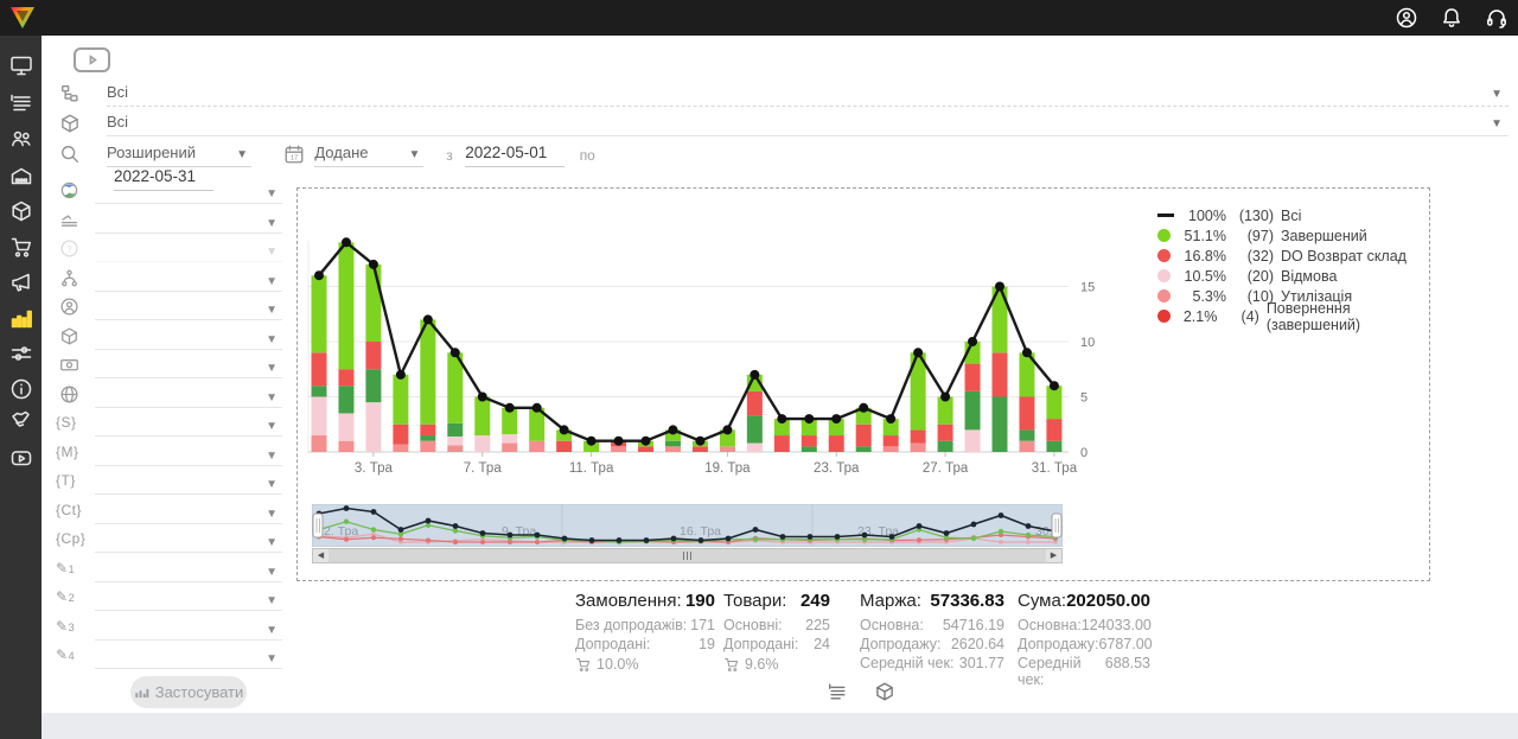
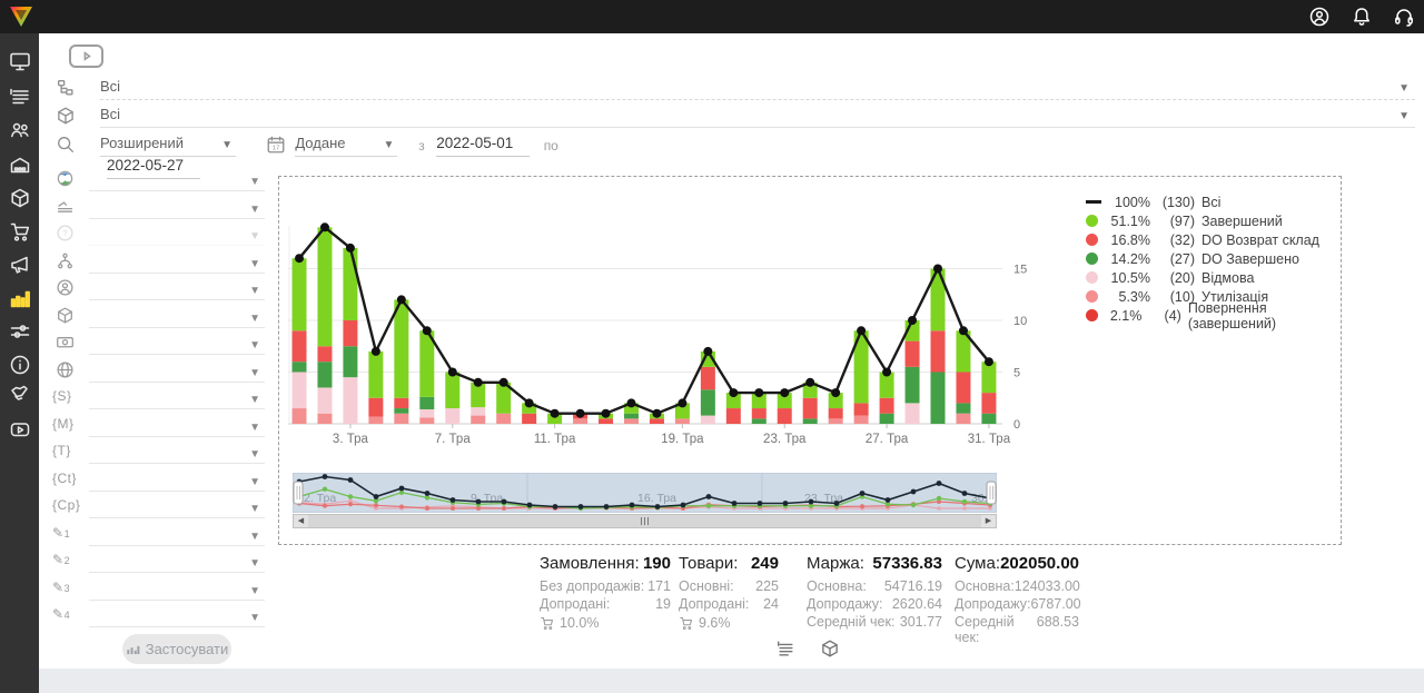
  Всі
  ▼
  Всі
  ▼
  Розширений
  ▼
  Додане
  ▼
- з 2022-05-01 по 2022-05-31
+ з 2022-05-01 по 2022-05-27
  ▼
  ▼
  ▼
  ▼
  ▼
  ▼
  ▼
  ▼
  {S}
  ▼
  {M}
  ▼
  {T}
  ▼
  {Ct}
  ▼
  {Cp}
  ▼
  ✎1
  ▼
  ✎2
  ▼
  ✎3
  ▼
  ✎4
  ▼
  Застосувати
  0
  5
  10
  15
  3. Тра
  7. Тра
  11. Тра
  19. Тра
  23. Тра
  27. Тра
  31. Тра
  100%
  (130)
  Всі
  51.1%
  (97)
  Завершений
  16.8%
  (32)
  DO Возврат склад
+ 14.2%
+ (27)
+ DO Завершено
  10.5%
  (20)
  Відмова
  5.3%
  (10)
  Утилізація
  2.1%
  (4)
  Повернення (завершений)
  2. Тра
  9. Тра
  16. Тра
  23. Тра
  Замовлення:
  190
  Без допродажів:
  171
  Допродані:
  19
  10.0%
  Товари:
  249
  Основні:
  225
  Допродані:
  24
  9.6%
  Маржа:
  57336.83
  Основна:
  54716.19
  Допродажу:
  2620.64
  Середній чек:
  301.77
  Сума:
  202050.00
  Основна:
  124033.00
  Допродажу:
  6787.00
  Середній чек:
  688.53
